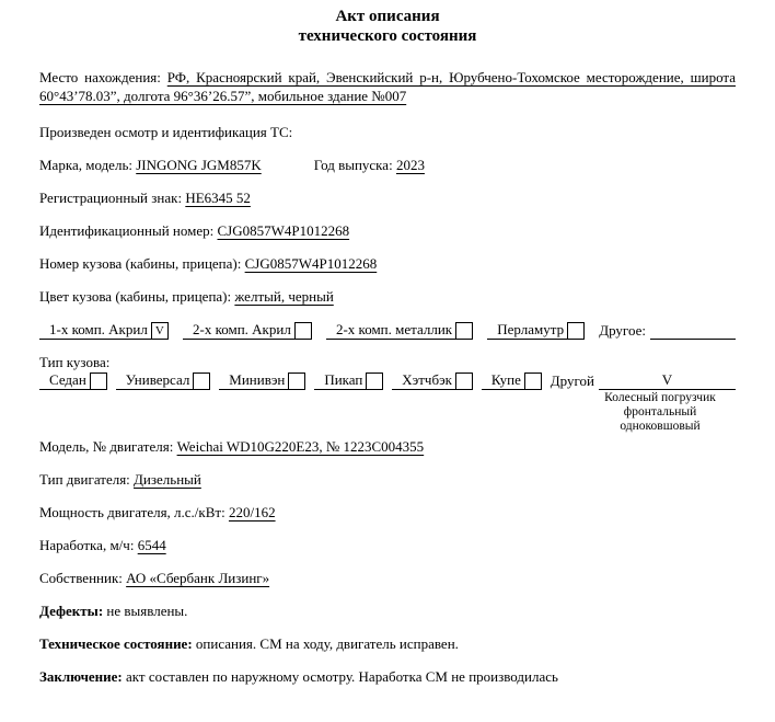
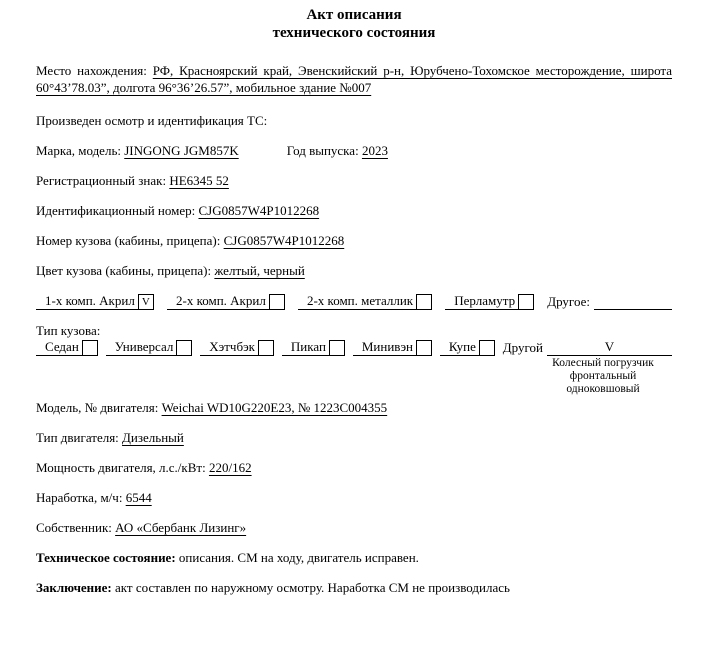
  Акт описания
  технического состояния
  Место нахождения: РФ, Красноярский край, Эвенскийский р-н, Юрубчено-Тохомское месторождение, широта 60°43’78.03”, долгота 96°36’26.57”, мобильное здание №007
  Произведен осмотр и идентификация ТС:
  Марка, модель: JINGONG JGM857K Год выпуска: 2023
  Регистрационный знак: НЕ6345 52
  Идентификационный номер: CJG0857W4P1012268
  Номер кузова (кабины, прицепа): CJG0857W4P1012268
  Цвет кузова (кабины, прицепа): желтый, черный
  1-х комп. Акрил
  V
  2-х комп. Акрил
  2-х комп. металлик
  Перламутр
  Другое:
  Тип кузова:
  Седан
  Универсал
- Минивэн
+ Хэтчбэк
  Пикап
- Хэтчбэк
+ Минивэн
  Купе
  Другой
  V
  Колесный погрузчик фронтальный одноковшовый
  Модель, № двигателя: Weichai WD10G220E23, № 1223C004355
  Тип двигателя: Дизельный
  Мощность двигателя, л.с./кВт: 220/162
  Наработка, м/ч: 6544
  Собственник: АО «Сбербанк Лизинг»
- Дефекты: не выявлены.
  Техническое состояние: описания. СМ на ходу, двигатель исправен.
  Заключение: акт составлен по наружному осмотру. Наработка СМ не производилась
